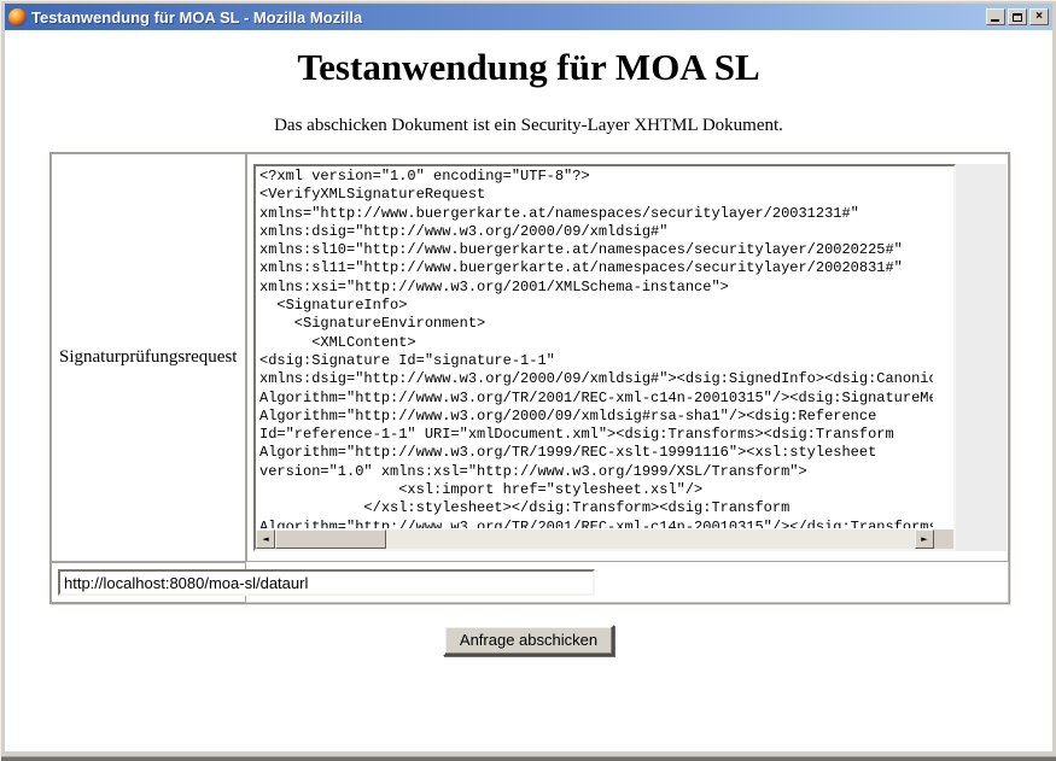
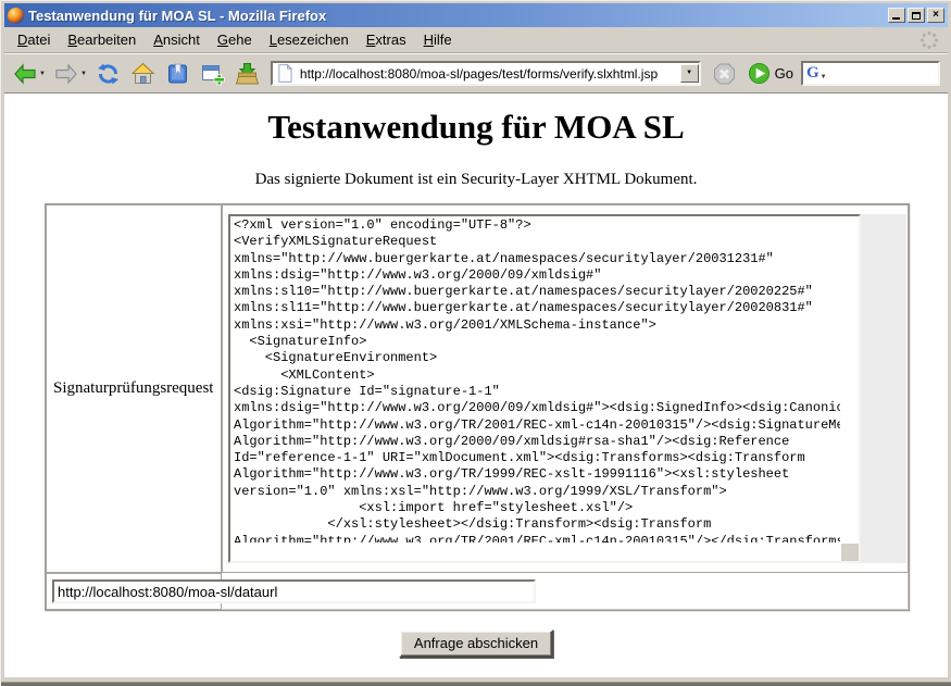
- Testanwendung für MOA SL - Mozilla Mozilla
+ Testanwendung für MOA SL - Mozilla Firefox
  ×
+ Datei
+ Bearbeiten
+ Ansicht
+ Gehe
+ Lesezeichen
+ Extras
+ Hilfe
+ http://localhost:8080/moa-sl/pages/test/forms/verify.slxhtml.jsp
+ Go
+ G
  Testanwendung für MOA SL
- Das abschicken Dokument ist ein Security-Layer XHTML Dokument.
+ Das signierte Dokument ist ein Security-Layer XHTML Dokument.
  Signaturprüfungsrequest
  <?xml version="1.0" encoding="UTF-8"?>
  <VerifyXMLSignatureRequest
  xmlns="http://www.buergerkarte.at/namespaces/securitylayer/20031231#"
  xmlns:dsig="http://www.w3.org/2000/09/xmldsig#"
  xmlns:sl10="http://www.buergerkarte.at/namespaces/securitylayer/20020225#"
  xmlns:sl11="http://www.buergerkarte.at/namespaces/securitylayer/20020831#"
  xmlns:xsi="http://www.w3.org/2001/XMLSchema-instance">
  <SignatureInfo>
  <SignatureEnvironment>
  <XMLContent>
  <dsig:Signature Id="signature-1-1"
  xmlns:dsig="http://www.w3.org/2000/09/xmldsig#"><dsig:SignedInfo><dsig:Canoni
  Algorithm="http://www.w3.org/TR/2001/REC-xml-c14n-20010315"/><dsig:SignatureM
  Algorithm="http://www.w3.org/2000/09/xmldsig#rsa-sha1"/><dsig:Reference
  Id="reference-1-1" URI="xmlDocument.xml"><dsig:Transforms><dsig:Transform
  Algorithm="http://www.w3.org/TR/1999/REC-xslt-19991116"><xsl:stylesheet
  version="1.0" xmlns:xsl="http://www.w3.org/1999/XSL/Transform">
  <xsl:import href="stylesheet.xsl"/>
  </xsl:stylesheet></dsig:Transform><dsig:Transform
  Algorithm="http://www.w3.org/TR/2001/REC-xml-c14n-20010315"/></dsig:Transform
- ◄
- ►
  http://localhost:8080/moa-sl/dataurl
  Anfrage abschicken
